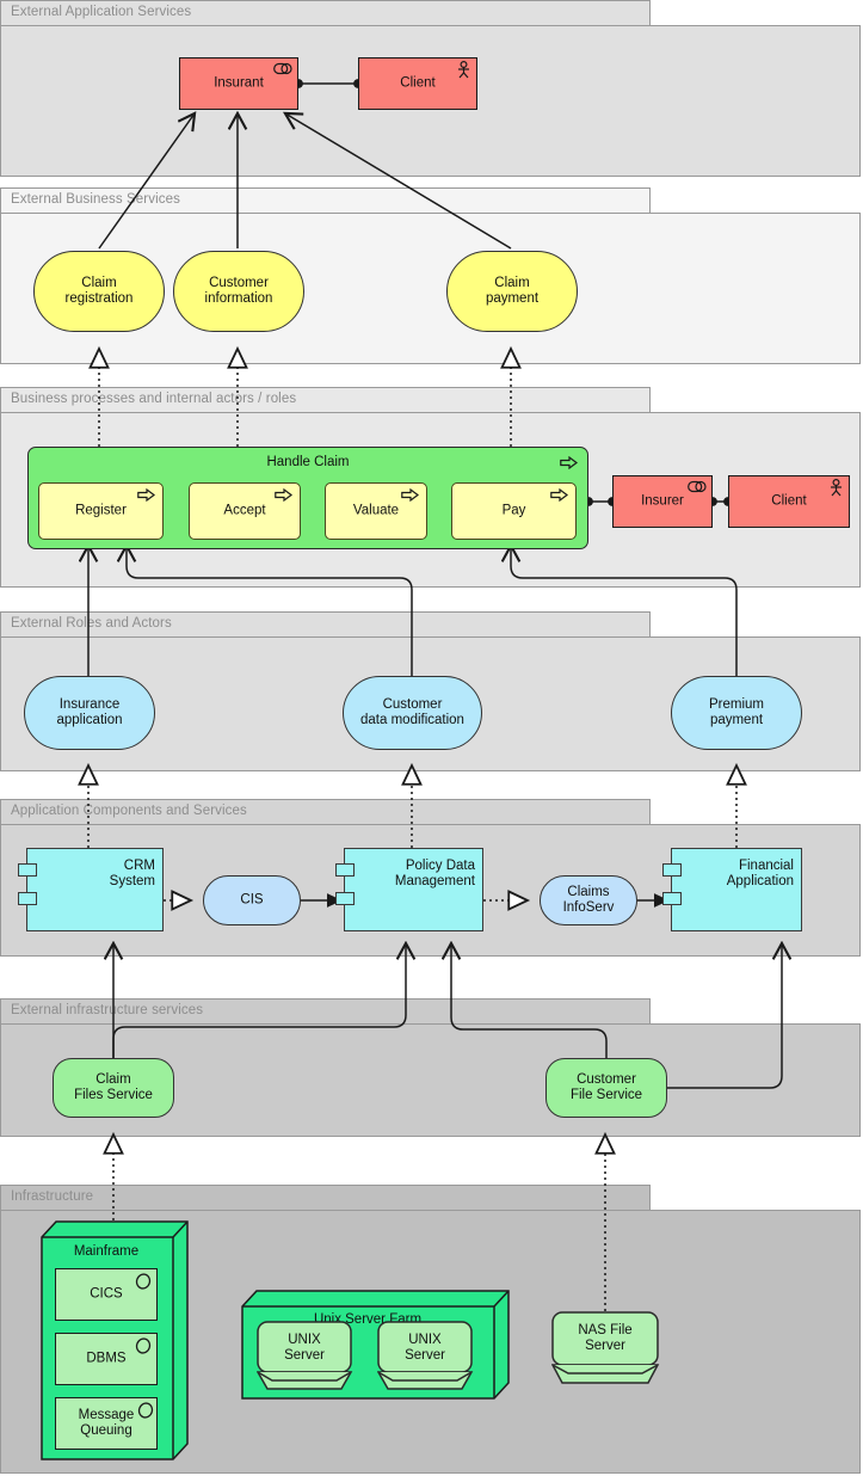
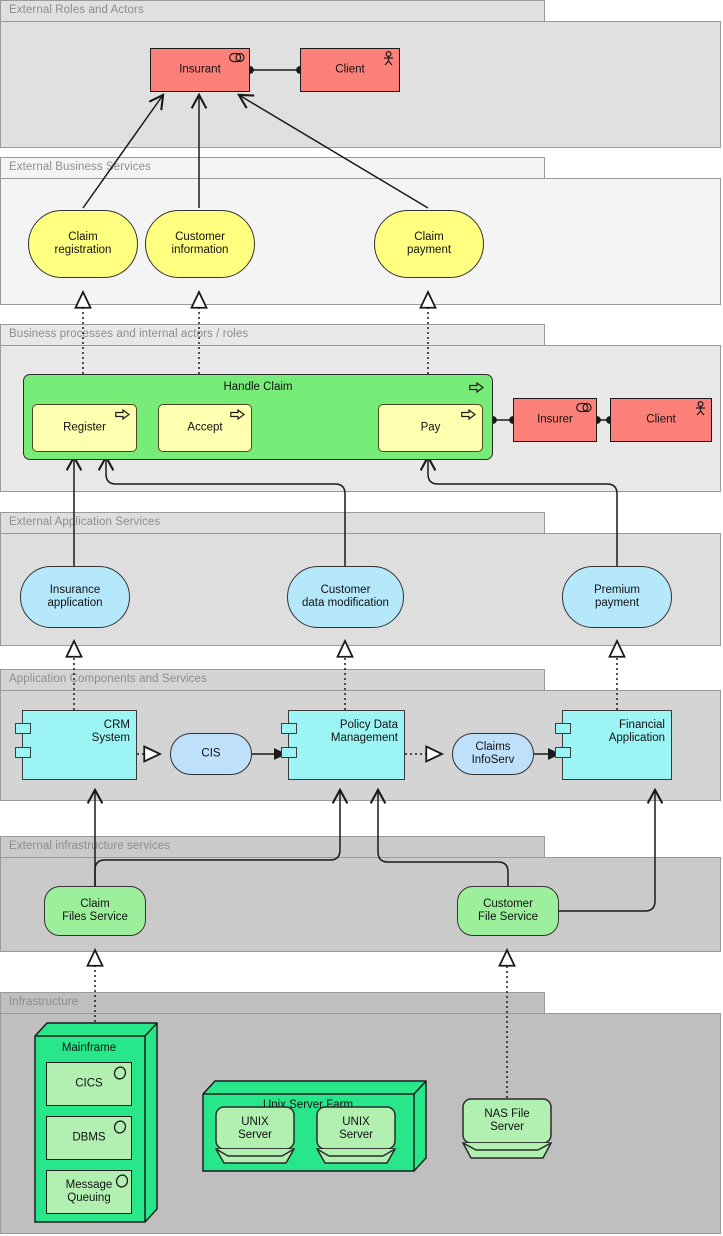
- External Application Services
+ External Roles and Actors
  External Business Services
  Business processes and internal actors / roles
- External Roles and Actors
+ External Application Services
  Applicationomponents and Services
  External infrastrcture services
  Infrastructure
  Insurant
  Client
  Claim
  registration
  Customer
  information
  Claim
  payment
  Handle Claim
  Register
  Accept
- Valuate
  Pay
  Insurer
  Client
  Insurance
  application
  Customer
  data modification
  Premium
  payment
  CRM
  System
  CIS
  Policy Data
  Management
  Claims
  InfoServ
  Financial
  Application
  Claim
  Files Service
  Customer
  File Service
  Mainframe
  CICS
  DBMS
  Message
  Queuing
  Unix Server Farm
  UNIX
  Server
  UNIX
  Server
  NAS File
  Server
